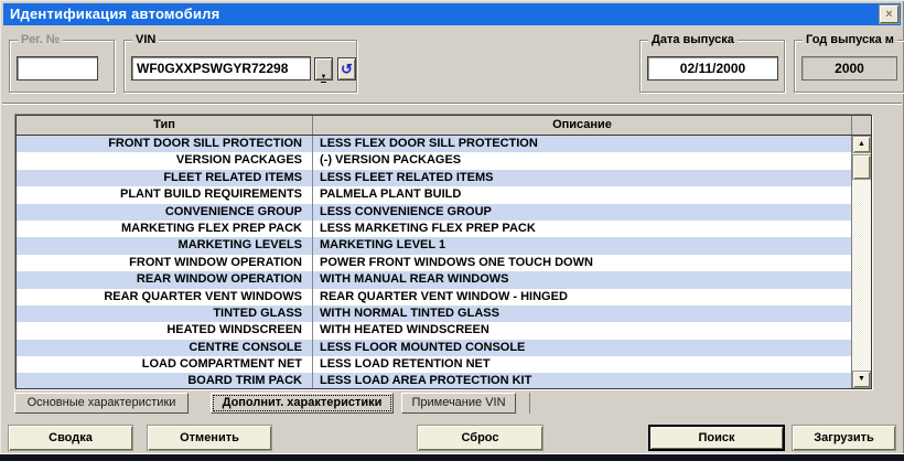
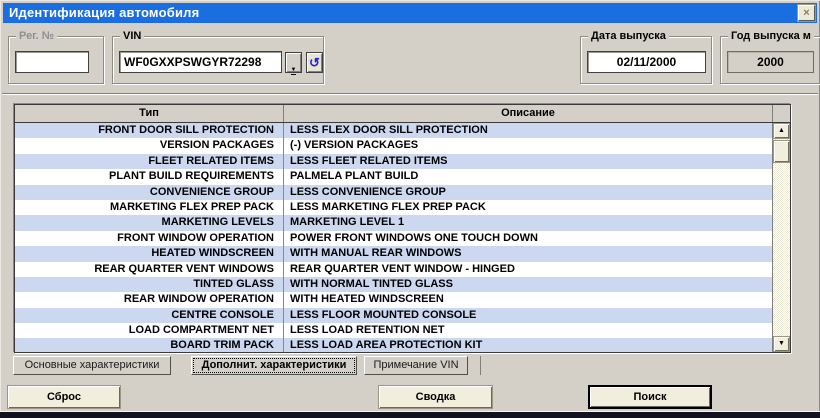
  Идентификация автомобиля
  ×
  Рег. №
  VIN
  WF0GXXPSWGYR72298
  ↺
  Дата выпуска
  02/11/2000
  Год выпуска м
  2000
  Тип
  Описание
  FRONT DOOR SILL PROTECTION
  LESS FLEX DOOR SILL PROTECTION
  VERSION PACKAGES
  (-) VERSION PACKAGES
  FLEET RELATED ITEMS
  LESS FLEET RELATED ITEMS
  PLANT BUILD REQUIREMENTS
  PALMELA PLANT BUILD
  CONVENIENCE GROUP
  LESS CONVENIENCE GROUP
  MARKETING FLEX PREP PACK
  LESS MARKETING FLEX PREP PACK
  MARKETING LEVELS
  MARKETING LEVEL 1
  FRONT WINDOW OPERATION
  POWER FRONT WINDOWS ONE TOUCH DOWN
- REAR WINDOW OPERATION
+ HEATED WINDSCREEN
  WITH MANUAL REAR WINDOWS
  REAR QUARTER VENT WINDOWS
  REAR QUARTER VENT WINDOW - HINGED
  TINTED GLASS
  WITH NORMAL TINTED GLASS
- HEATED WINDSCREEN
+ REAR WINDOW OPERATION
  WITH HEATED WINDSCREEN
  CENTRE CONSOLE
  LESS FLOOR MOUNTED CONSOLE
  LOAD COMPARTMENT NET
  LESS LOAD RETENTION NET
  BOARD TRIM PACK
  LESS LOAD AREA PROTECTION KIT
  Основные характеристики
  Дополнит. характеристики
  Примечание VIN
- Сводка
+ Сброс
- Отменить
- Сброс
+ Сводка
  Поиск
- Загрузить
